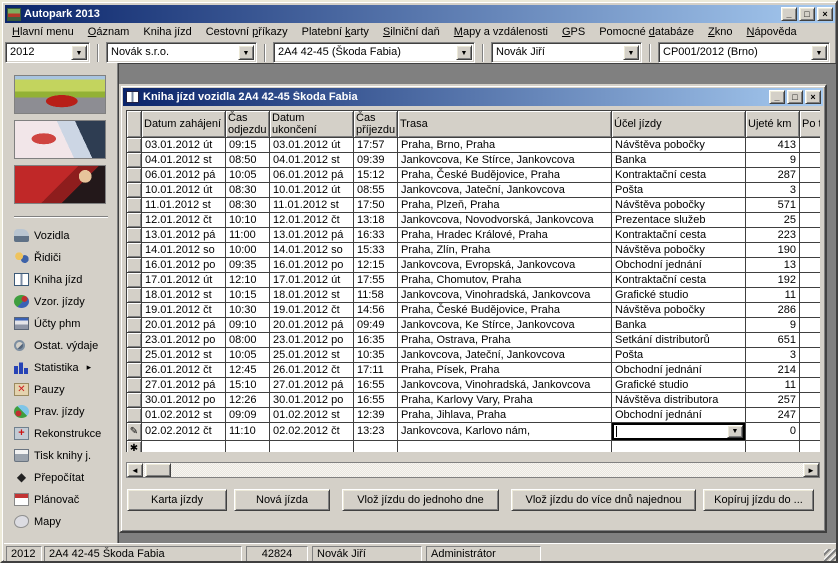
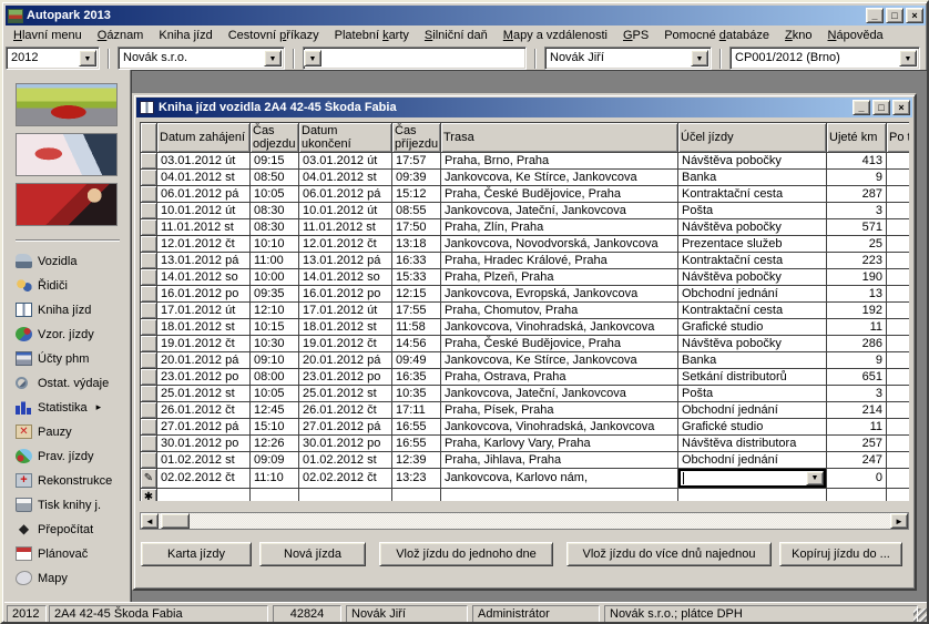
  Autopark 2013
  _
  □
  ×
  Hlavní menu
  Oáznam
  Kniha jízd
  Cestovní příkazy
  Platební karty
  Silniční daň
  Mapy a vzdálenosti
  GPS
  Pomocné databáze
  Zkno
  Nápověda
  2012
  Novák s.r.o.
- 2A4 42-45 (Škoda Fabia)
  Novák Jiří
  CP001/2012 (Brno)
  Vozidla
  Řidiči
  Kniha jízd
  Vzor. jízdy
  Účty phm
  Ostat. výdaje
  Statistika
  ▸
  Pauzy
  Prav. jízdy
  Rekonstrukce
  Tisk knihy j.
  Přepočítat
  Plánovač
  Mapy
  Kniha jízd vozidla 2A4 42-45 Škoda Fabia
  _
  □
  ×
  	Datum zahájení	Čas odjezdu	Datum ukončení	Čas příjezdu	Trasa	Účel jízdy	Ujeté km	Po
  	03.01.2012 út	09:15	03.01.2012 út	17:57	Praha, Brno, Praha	Návštěva pobočky	413
  	04.01.2012 st	08:50	04.01.2012 st	09:39	Jankovcova, Ke Stírce, Jankovcova	Banka	9
  	06.01.2012 pá	10:05	06.01.2012 pá	15:12	Praha, České Budějovice, Praha	Kontraktační cesta	287
  	10.01.2012 út	08:30	10.01.2012 út	08:55	Jankovcova, Jateční, Jankovcova	Pošta	3
- 	11.01.2012 st	08:30	11.01.2012 st	17:50	Praha, Plzeň, Praha	Návštěva pobočky	571
+ 	11.01.2012 st	08:30	11.01.2012 st	17:50	Praha, Zlín, Praha	Návštěva pobočky	571
  	12.01.2012 čt	10:10	12.01.2012 čt	13:18	Jankovcova, Novodvorská, Jankovcova	Prezentace služeb	25
  	13.01.2012 pá	11:00	13.01.2012 pá	16:33	Praha, Hradec Králové, Praha	Kontraktační cesta	223
- 	14.01.2012 so	10:00	14.01.2012 so	15:33	Praha, Zlín, Praha	Návštěva pobočky	190
+ 	14.01.2012 so	10:00	14.01.2012 so	15:33	Praha, Plzeň, Praha	Návštěva pobočky	190
  	16.01.2012 po	09:35	16.01.2012 po	12:15	Jankovcova, Evropská, Jankovcova	Obchodní jednání	13
  	17.01.2012 út	12:10	17.01.2012 út	17:55	Praha, Chomutov, Praha	Kontraktační cesta	192
  	18.01.2012 st	10:15	18.01.2012 st	11:58	Jankovcova, Vinohradská, Jankovcova	Grafické studio	11
  	19.01.2012 čt	10:30	19.01.2012 čt	14:56	Praha, České Budějovice, Praha	Návštěva pobočky	286
  	20.01.2012 pá	09:10	20.01.2012 pá	09:49	Jankovcova, Ke Stírce, Jankovcova	Banka	9
  	23.01.2012 po	08:00	23.01.2012 po	16:35	Praha, Ostrava, Praha	Setkání distributorů	651
  	25.01.2012 st	10:05	25.01.2012 st	10:35	Jankovcova, Jateční, Jankovcova	Pošta	3
  	26.01.2012 čt	12:45	26.01.2012 čt	17:11	Praha, Písek, Praha	Obchodní jednání	214
  	27.01.2012 pá	15:10	27.01.2012 pá	16:55	Jankovcova, Vinohradská, Jankovcova	Grafické studio	11
  	30.01.2012 po	12:26	30.01.2012 po	16:55	Praha, Karlovy Vary, Praha	Návštěva distributora	257
  	01.02.2012 st	09:09	01.02.2012 st	12:39	Praha, Jihlava, Praha	Obchodní jednání	247
  ✎	02.02.2012 čt	11:10	02.02.2012 čt	13:23	Jankovcova, Karlovo nám,		0
  ✱
  ◄
  ►
  Karta jízdy
  Nová jízda
  Vlož jízdu do jednoho dne
  Vlož jízdu do více dnů najednou
  Kopíruj jízdu do ...
  2012
  2A4 42-45 Škoda Fabia
  42824
  Novák Jiří
  Administrátor
+ Novák s.r.o.; plátce DPH
